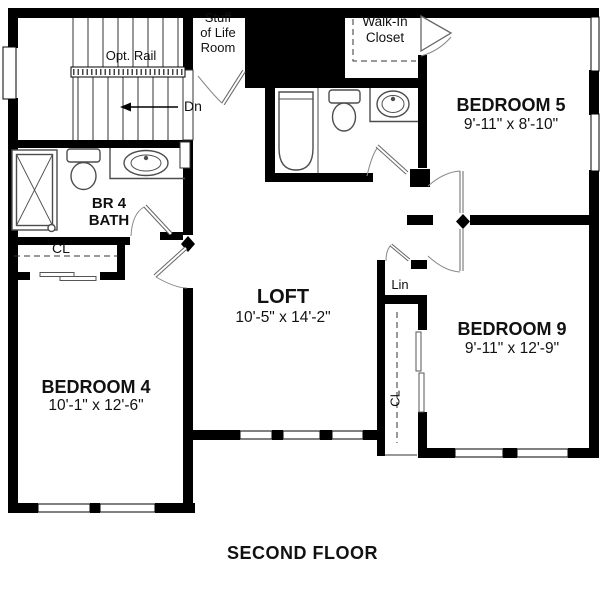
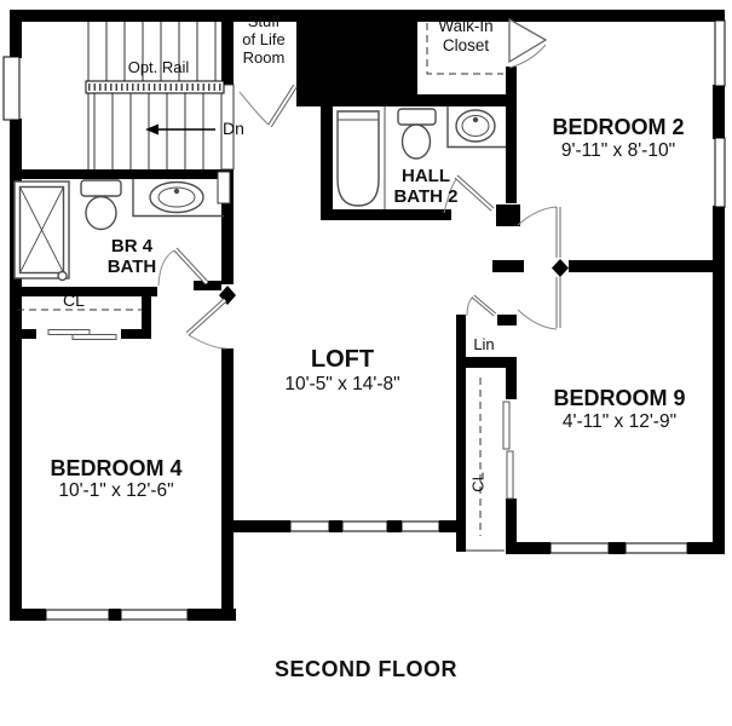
  Opt. Rail
  Stuff
  of Life
  Room
  Dn
  Walk-In
  Closet
+ HALL
+ BATH 2
- BEDROOM 5
+ BEDROOM 2
  9'-11" x 8'-10"
  BR 4
  BATH
  CL
  LOFT
- 10'-5" x 14'-2"
+ 10'-5" x 14'-8"
  Lin
  BEDROOM 9
- 9'-11" x 12'-9"
+ 4'-11" x 12'-9"
  BEDROOM 4
  10'-1" x 12'-6"
  SECOND FLOOR
